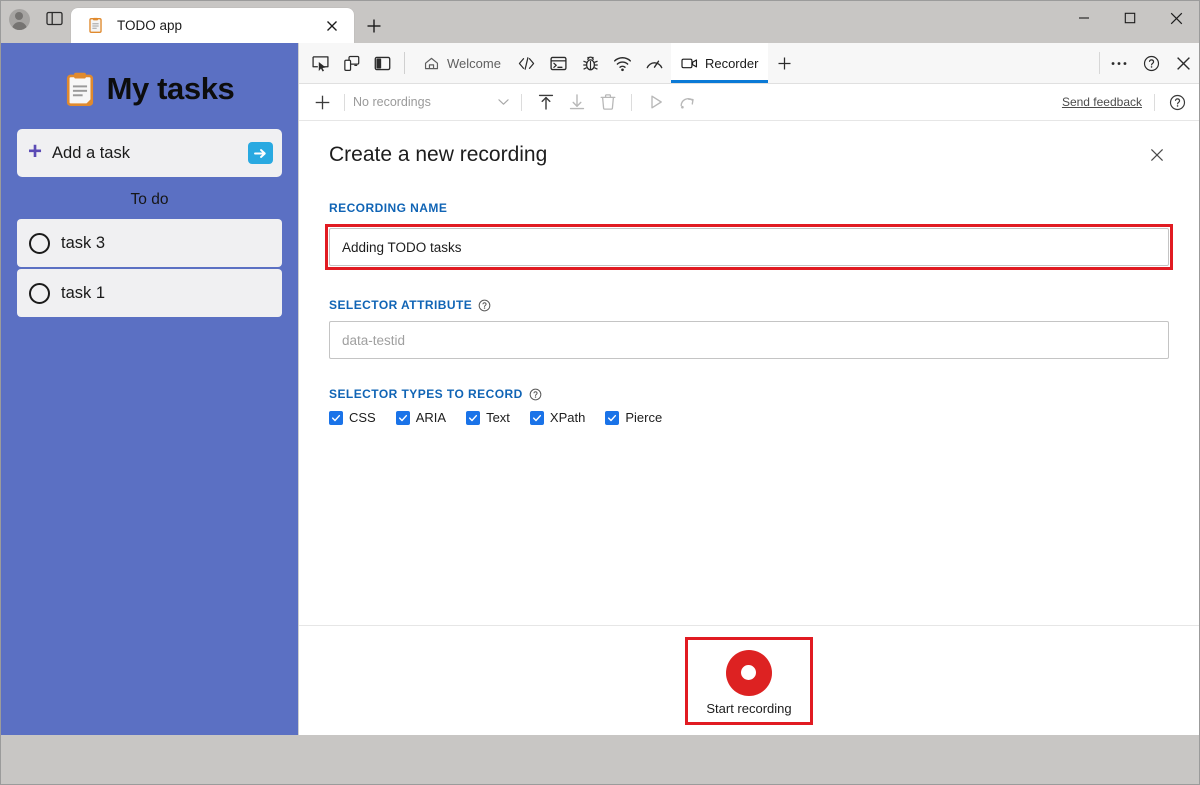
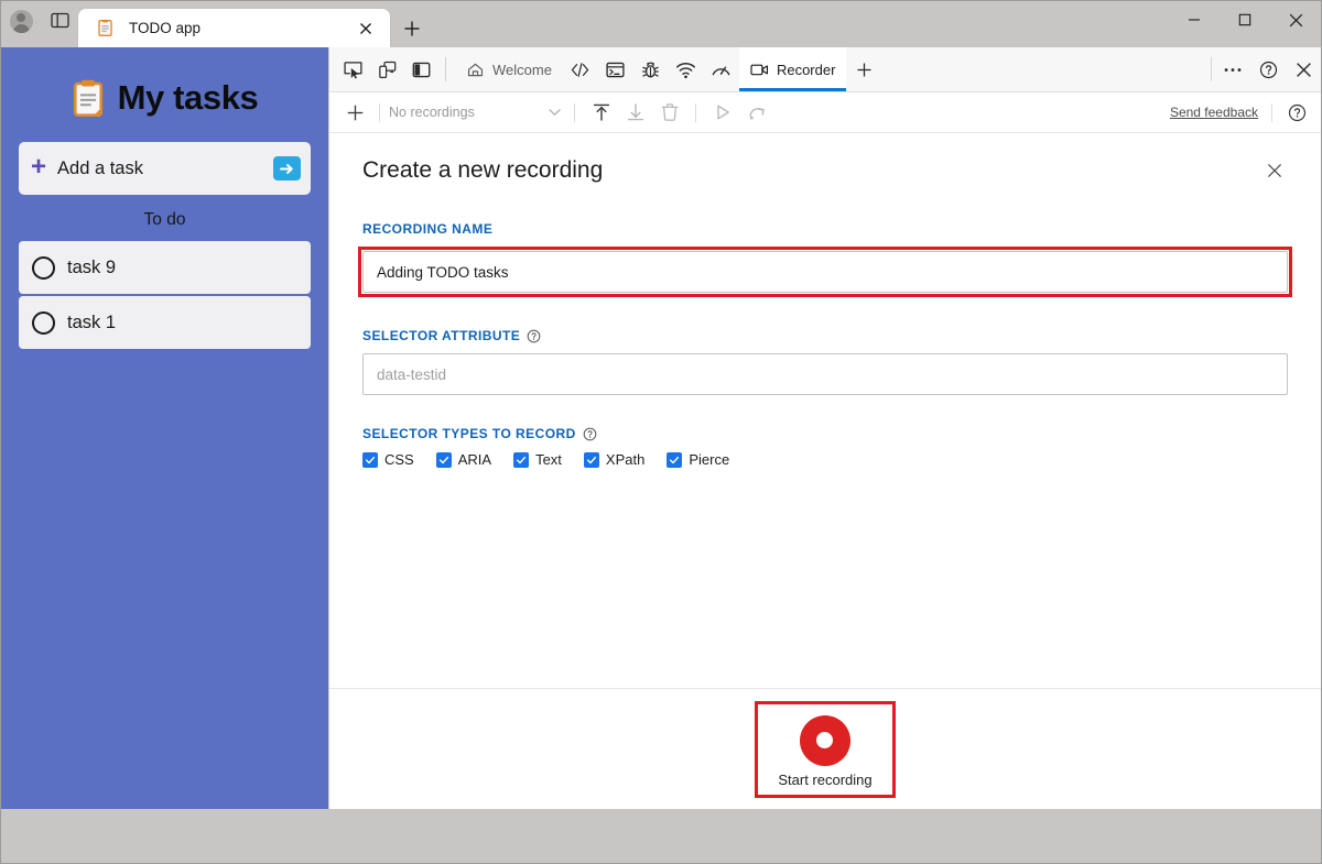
  TODO app
  My tasks
  +
  Add a task
  To do
- task 3
+ task 9
  task 1
  Welcome
  Recorder
  No recordings
  Send feedback
  Create a new recording
  RECORDING NAME
  Adding TODO tasks
  SELECTOR ATTRIBUTE
  data-testid
  SELECTOR TYPES TO RECORD
  CSS
  ARIA
  Text
  XPath
  Pierce
  Start recording
